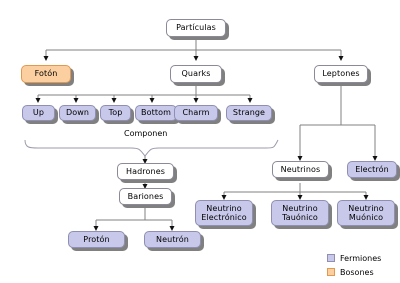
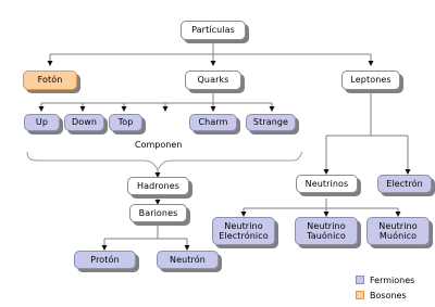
  Partículas
  Fotón
  Quarks
  Leptones
  Up
  Down
  Top
- Bottom
  Charm
  Strange
  Componen
  Hadrones
  Bariones
  Protón
  Neutrón
  Neutrinos
  Electrón
  Neutrino
  Electrónico
  Neutrino
  Tauónico
  Neutrino
  Muónico
  Fermiones
  Bosones
